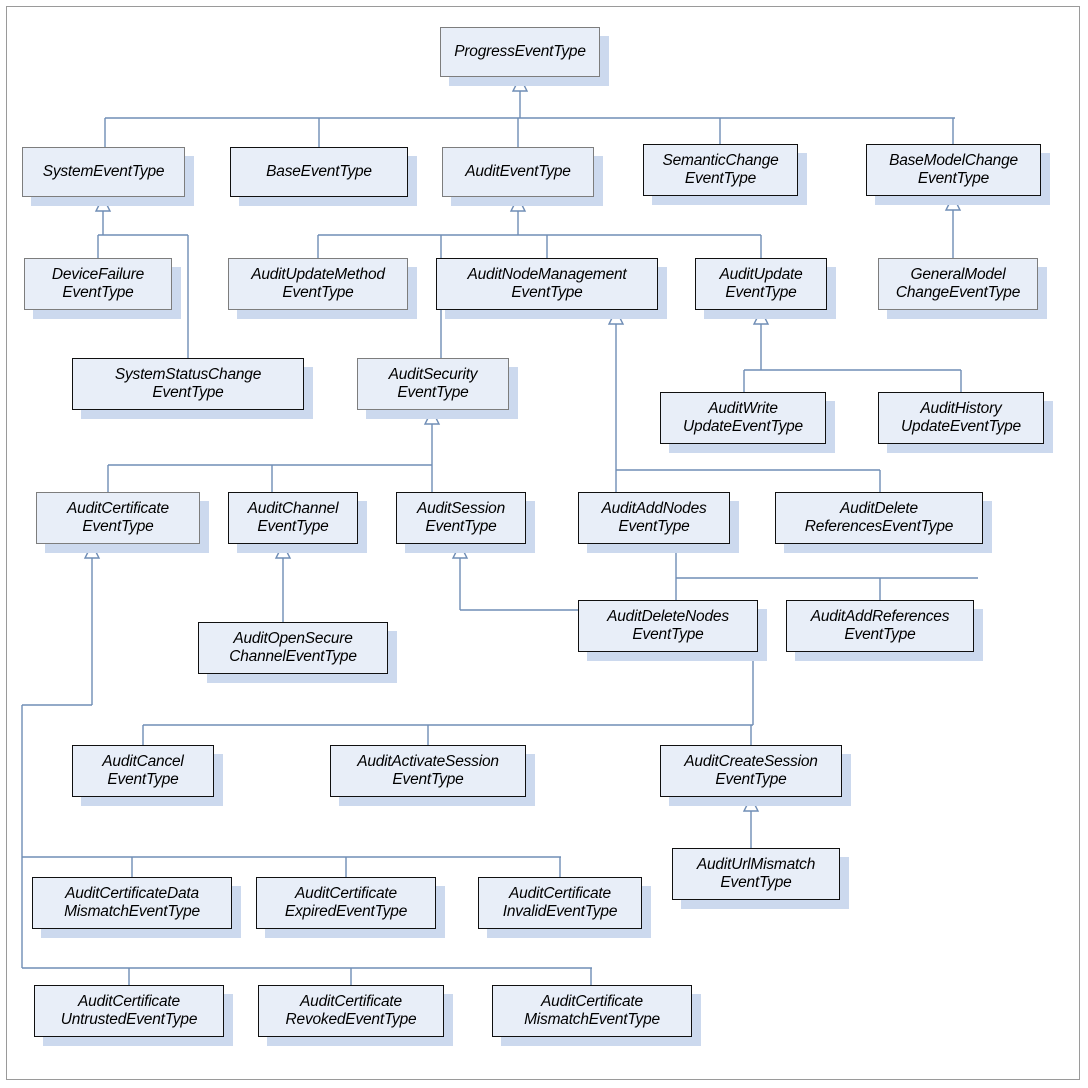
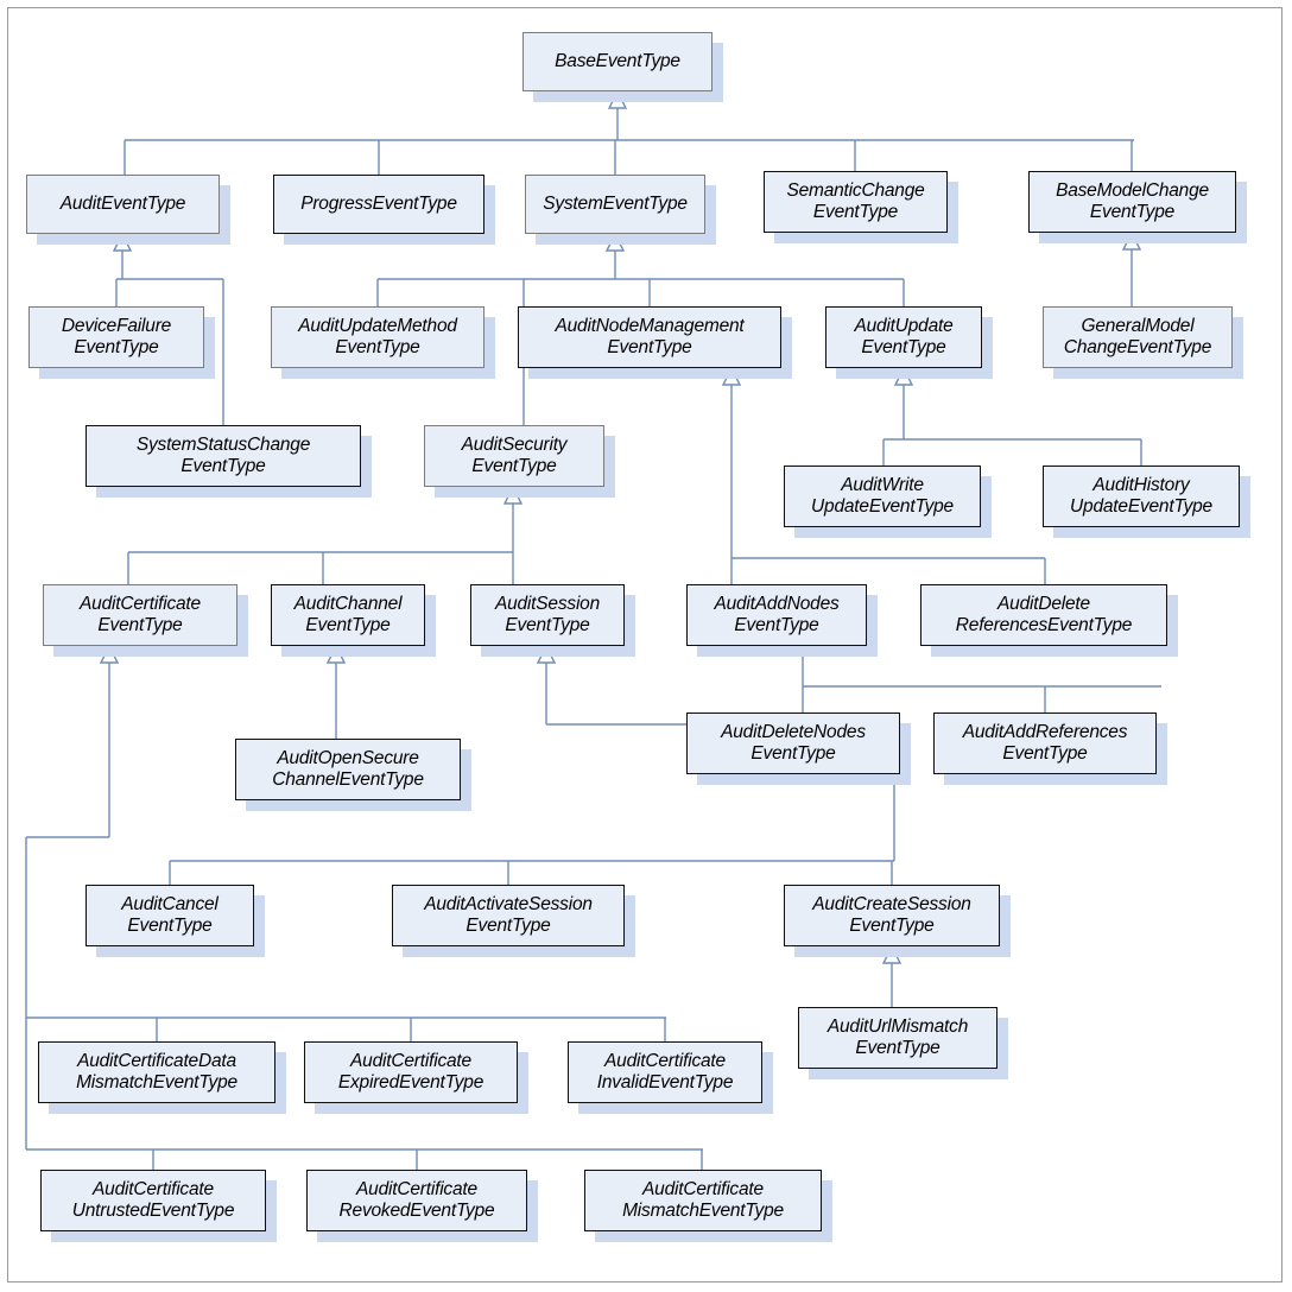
- ProgressEventType
+ BaseEventType
- SystemEventType
+ AuditEventType
- BaseEventType
+ ProgressEventType
- AuditEventType
+ SystemEventType
  SemanticChange
  EventType
  BaseModelChange
  EventType
  DeviceFailure
  EventType
  AuditUpdateMethod
  EventType
  AuditNodeManagement
  EventType
  AuditUpdate
  EventType
  GeneralModel
  ChangeEventType
  SystemStatusChange
  EventType
  AuditSecurity
  EventType
  AuditWrite
  UpdateEventType
  AuditHistory
  UpdateEventType
  AuditCertificate
  EventType
  AuditChannel
  EventType
  AuditSession
  EventType
  AuditAddNodes
  EventType
  AuditDelete
  ReferencesEventType
  AuditOpenSecure
  ChannelEventType
  AuditDeleteNodes
  EventType
  AuditAddReferences
  EventType
  AuditCancel
  EventType
  AuditActivateSession
  EventType
  AuditCreateSession
  EventType
  AuditUrlMismatch
  EventType
  AuditCertificateData
  MismatchEventType
  AuditCertificate
  ExpiredEventType
  AuditCertificate
  InvalidEventType
  AuditCertificate
  UntrustedEventType
  AuditCertificate
  RevokedEventType
  AuditCertificate
  MismatchEventType
